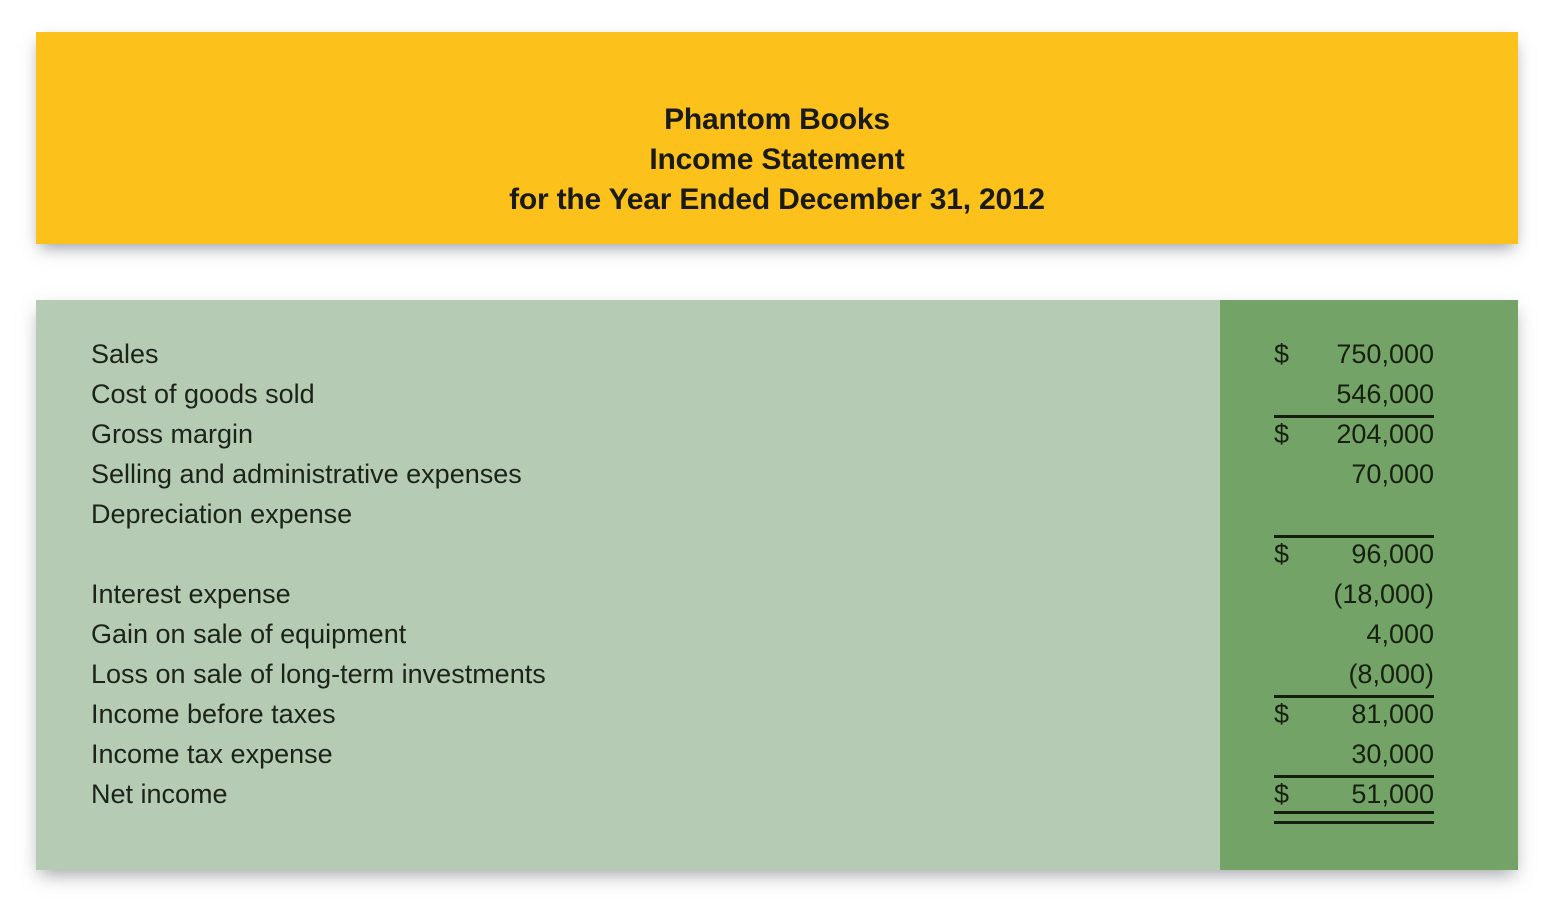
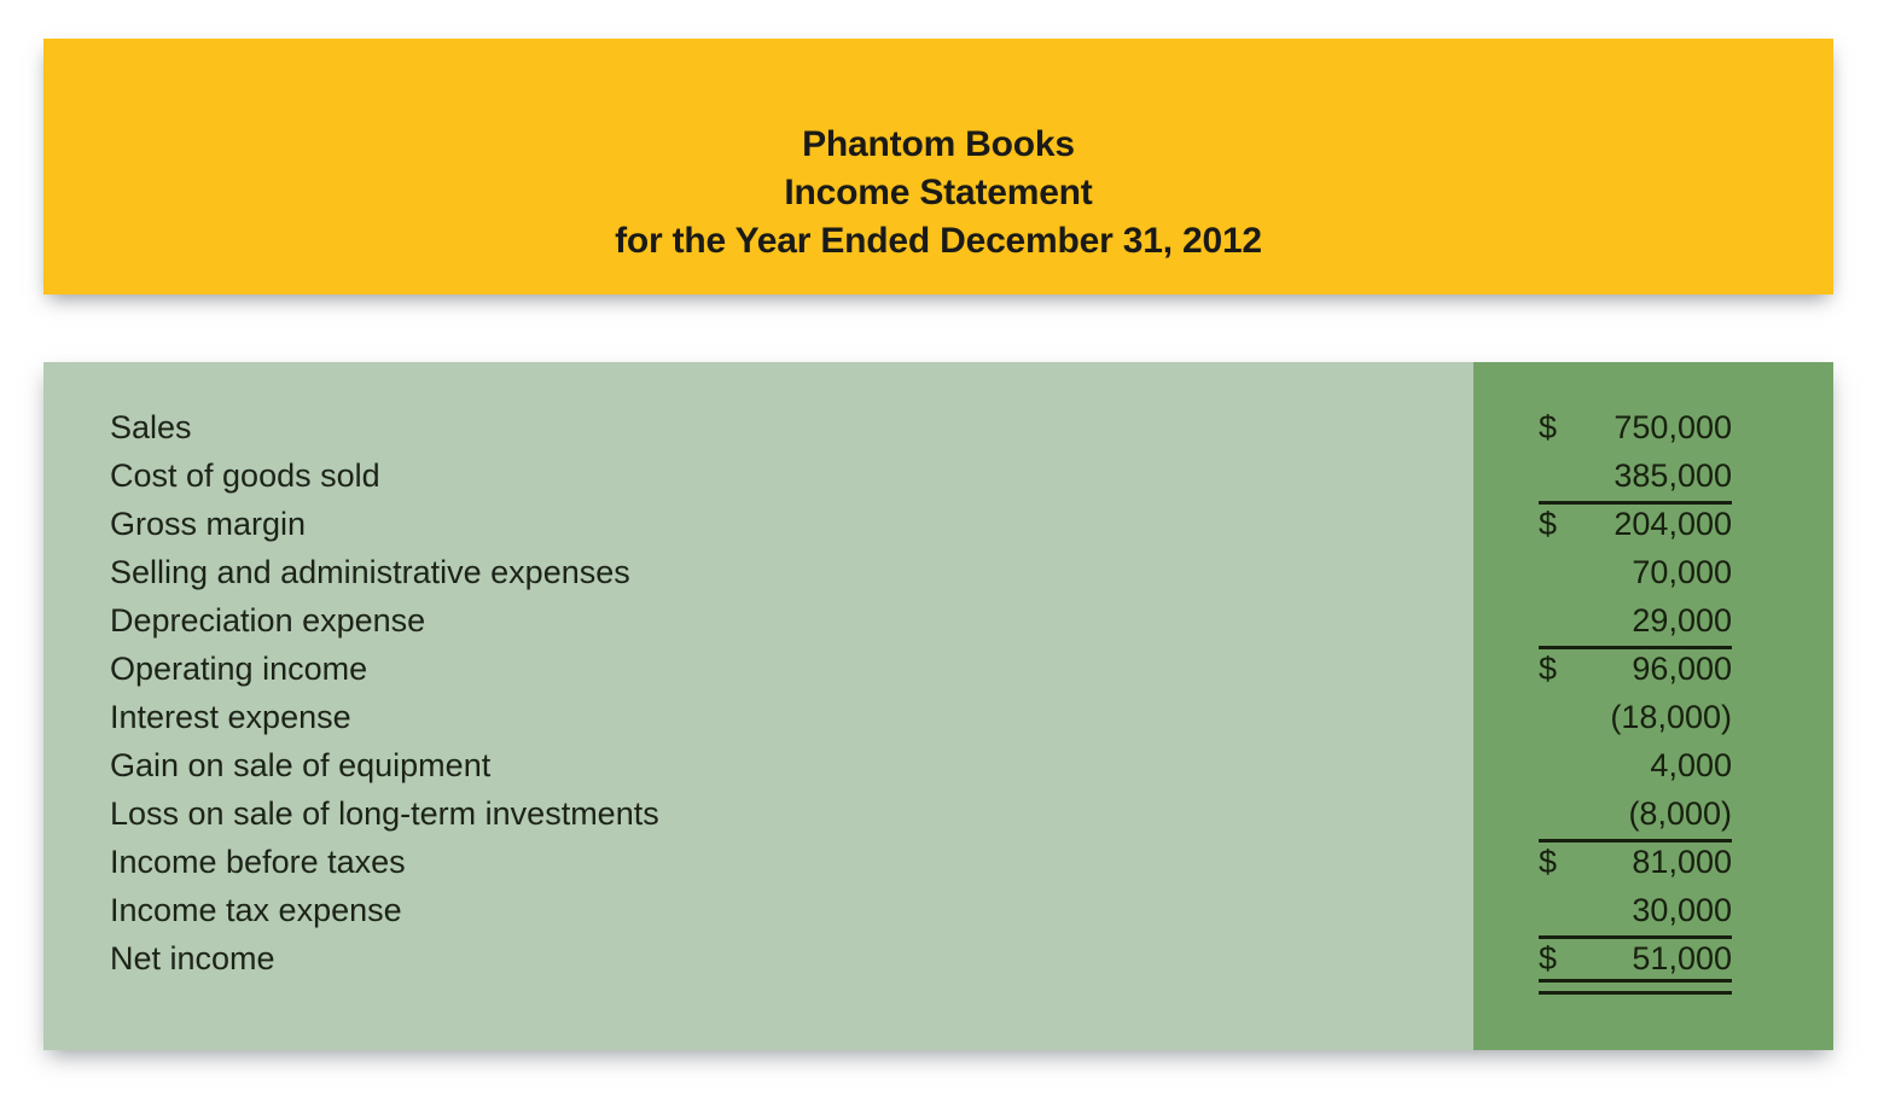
  Phantom Books
  Income Statement
  for the Year Ended December 31, 2012
  Sales
  $
  750,000
  Cost of goods sold
- 546,000
+ 385,000
  Gross margin
  $
  204,000
  Selling and administrative expenses
  70,000
  Depreciation expense
+ 29,000
+ Operating income
  $
  96,000
  Interest expense
  (18,000)
  Gain on sale of equipment
  4,000
  Loss on sale of long-term investments
  (8,000)
  Income before taxes
  $
  81,000
  Income tax expense
  30,000
  Net income
  $
  51,000
